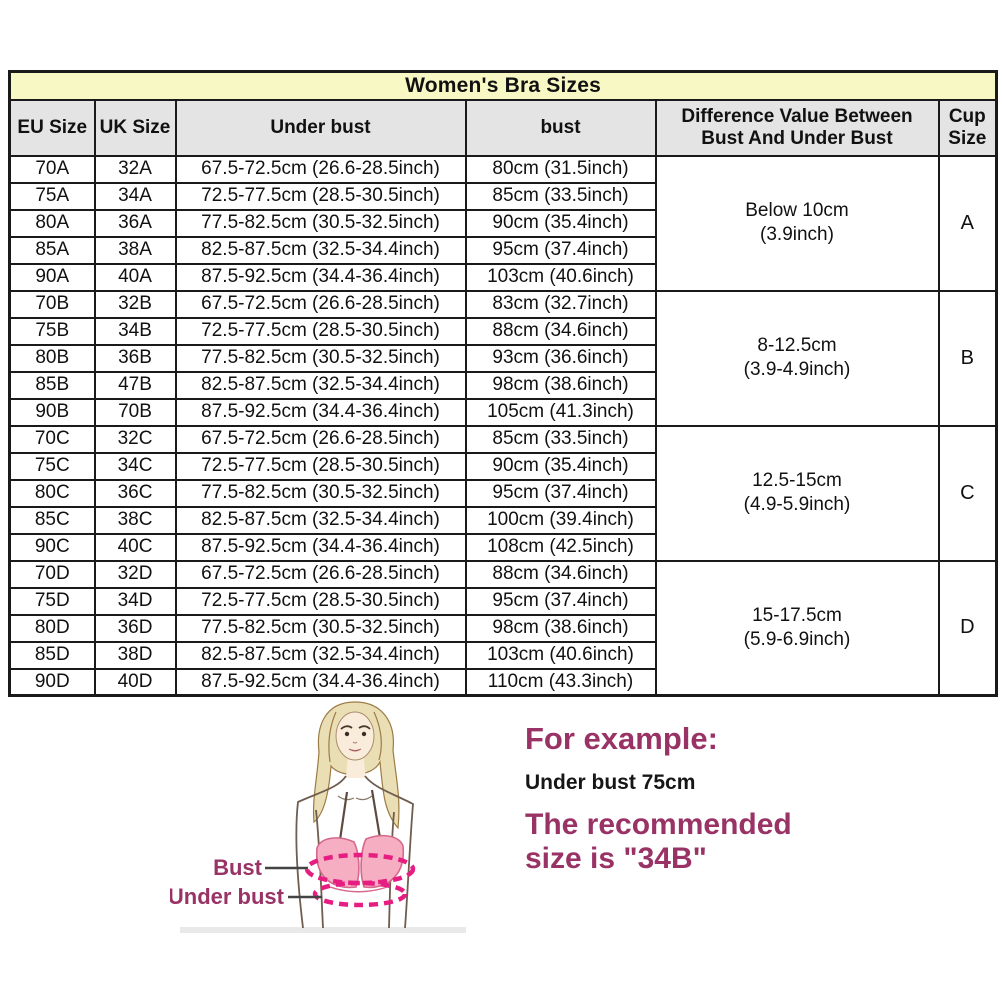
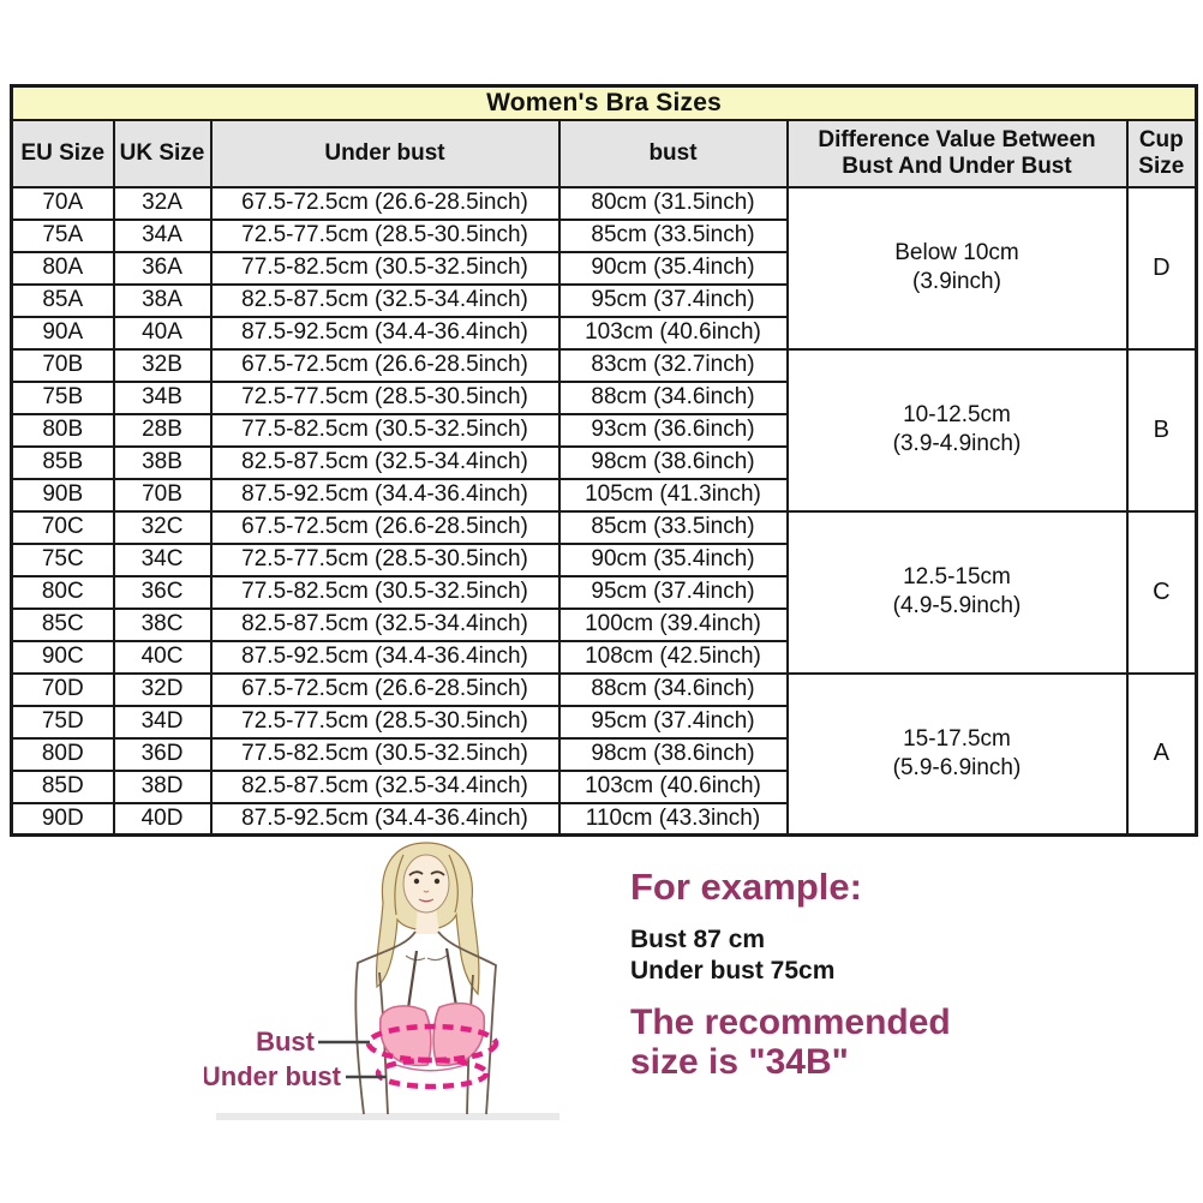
  Women's Bra Sizes
  EU Size	UK Size	Under bust	bust	Difference Value Between Bust And Under Bust	Cup Size
- 70A	32A	67.5-72.5cm (26.6-28.5inch)	80cm (31.5inch)	Below 10cm(3.9inch)	A
+ 70A	32A	67.5-72.5cm (26.6-28.5inch)	80cm (31.5inch)	Below 10cm(3.9inch)	D
  75A	34A	72.5-77.5cm (28.5-30.5inch)	85cm (33.5inch)
  80A	36A	77.5-82.5cm (30.5-32.5inch)	90cm (35.4inch)
  85A	38A	82.5-87.5cm (32.5-34.4inch)	95cm (37.4inch)
  90A	40A	87.5-92.5cm (34.4-36.4inch)	103cm (40.6inch)
- 70B	32B	67.5-72.5cm (26.6-28.5inch)	83cm (32.7inch)	8-12.5cm(3.9-4.9inch)	B
+ 70B	32B	67.5-72.5cm (26.6-28.5inch)	83cm (32.7inch)	10-12.5cm(3.9-4.9inch)	B
  75B	34B	72.5-77.5cm (28.5-30.5inch)	88cm (34.6inch)
- 80B	36B	77.5-82.5cm (30.5-32.5inch)	93cm (36.6inch)
+ 80B	28B	77.5-82.5cm (30.5-32.5inch)	93cm (36.6inch)
- 85B	47B	82.5-87.5cm (32.5-34.4inch)	98cm (38.6inch)
+ 85B	38B	82.5-87.5cm (32.5-34.4inch)	98cm (38.6inch)
  90B	70B	87.5-92.5cm (34.4-36.4inch)	105cm (41.3inch)
  70C	32C	67.5-72.5cm (26.6-28.5inch)	85cm (33.5inch)	12.5-15cm(4.9-5.9inch)	C
  75C	34C	72.5-77.5cm (28.5-30.5inch)	90cm (35.4inch)
  80C	36C	77.5-82.5cm (30.5-32.5inch)	95cm (37.4inch)
  85C	38C	82.5-87.5cm (32.5-34.4inch)	100cm (39.4inch)
  90C	40C	87.5-92.5cm (34.4-36.4inch)	108cm (42.5inch)
- 70D	32D	67.5-72.5cm (26.6-28.5inch)	88cm (34.6inch)	15-17.5cm(5.9-6.9inch)	D
+ 70D	32D	67.5-72.5cm (26.6-28.5inch)	88cm (34.6inch)	15-17.5cm(5.9-6.9inch)	A
  75D	34D	72.5-77.5cm (28.5-30.5inch)	95cm (37.4inch)
  80D	36D	77.5-82.5cm (30.5-32.5inch)	98cm (38.6inch)
  85D	38D	82.5-87.5cm (32.5-34.4inch)	103cm (40.6inch)
  90D	40D	87.5-92.5cm (34.4-36.4inch)	110cm (43.3inch)
  Bust
  Under bust
  For example:
+ Bust 87 cm
  Under bust 75cm
  The recommended
  size is "34B"
